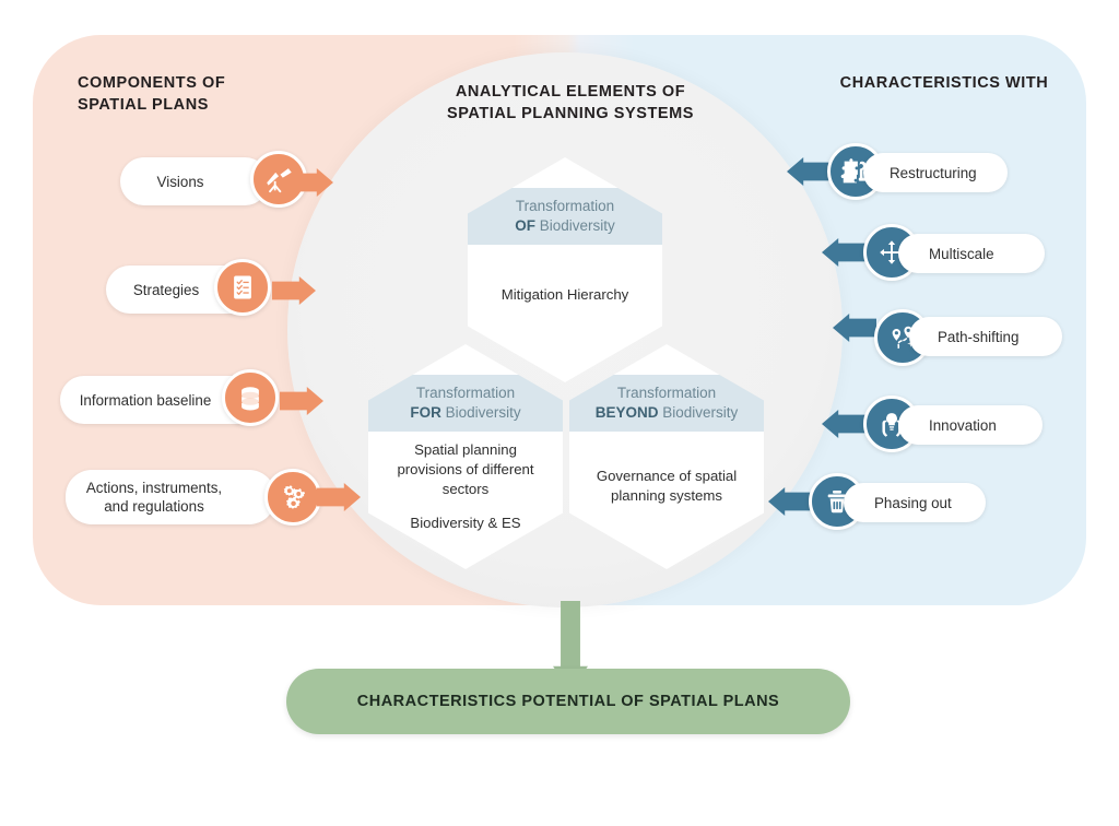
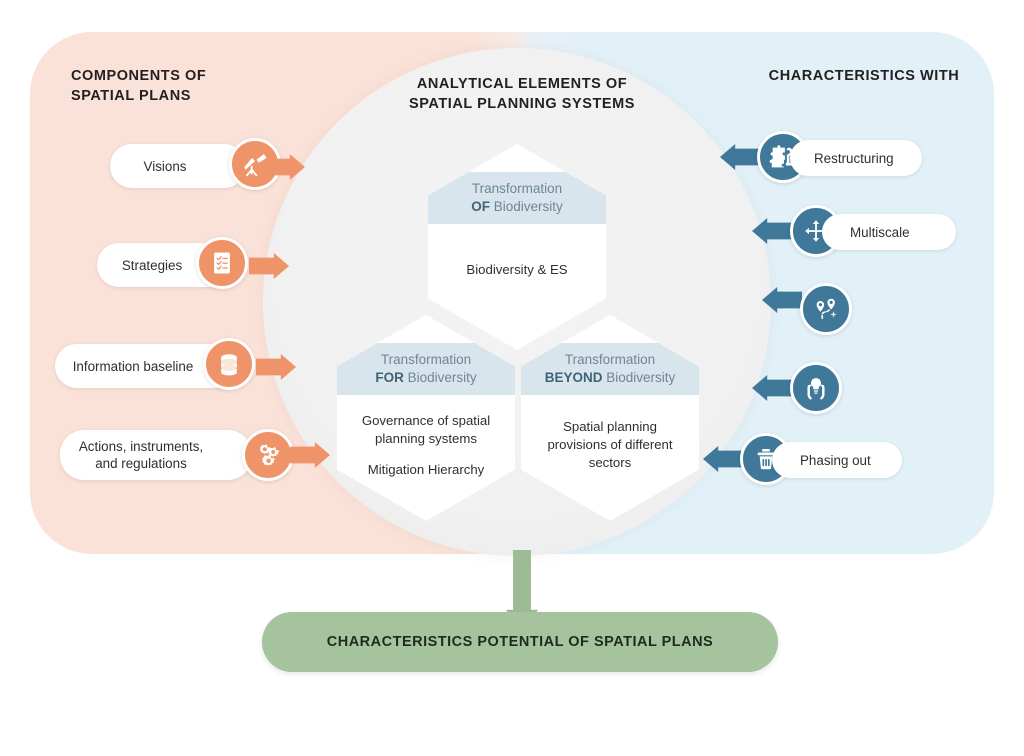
  COMPONENTS OF
  SPATIAL PLANS
  ANALYTICAL ELEMENTS OF
  SPATIAL PLANNING SYSTEMS
  CHARACTERISTICS WITH
  Transformation
  OF Biodiversity
- Mitigation Hierarchy
+ Biodiversity & ES
  Transformation
  FOR Biodiversity
- Spatial planning provisions of different sectors
+ Governance of spatial planning systems
- Biodiversity & ES
+ Mitigation Hierarchy
  Transformation
  BEYOND Biodiversity
- Governance of spatial planning systems
+ Spatial planning provisions of different sectors
  Visions
  Strategies
  Information baseline
  Actions, instruments,
  and regulations
  Restructuring
  Multiscale
- Path-shifting
- Innovation
  Phasing out
  CHARACTERISTICS POTENTIAL OF SPATIAL PLANS
